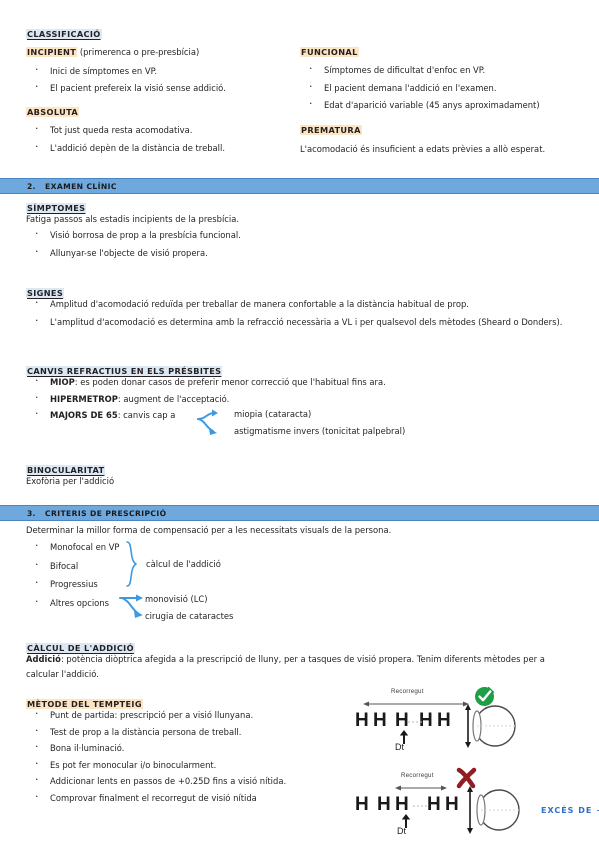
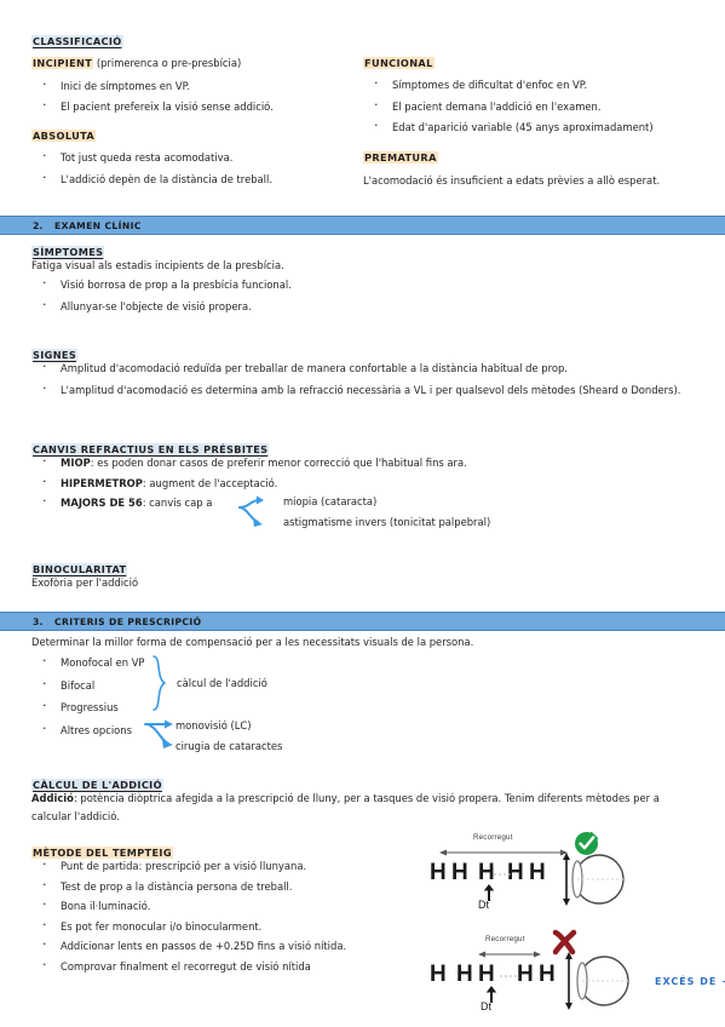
  CLASSIFICACIÓ
  INCIPIENT (primerenca o pre-presbícia)
  Inici de símptomes en VP.
  El pacient prefereix la visió sense addició.
  ABSOLUTA
  Tot just queda resta acomodativa.
  L'addició depèn de la distància de treball.
  FUNCIONAL
  Símptomes de dificultat d'enfoc en VP.
  El pacient demana l'addició en l'examen.
  Edat d'aparició variable (45 anys aproximadament)
  PREMATURA
  L'acomodació és insuficient a edats prèvies a allò esperat.
  2.
  EXAMEN CLÍNIC
  SÍMPTOMES
- Fatiga passos als estadis incipients de la presbícia.
+ Fatiga visual als estadis incipients de la presbícia.
  Visió borrosa de prop a la presbícia funcional.
  Allunyar-se l'objecte de visió propera.
  SIGNES
  Amplitud d'acomodació reduïda per treballar de manera confortable a la distància habitual de prop.
  L'amplitud d'acomodació es determina amb la refracció necessària a VL i per qualsevol dels mètodes (Sheard o Donders).
  CANVIS REFRACTIUS EN ELS PRÉSBITES
  MIOP: es poden donar casos de preferir menor correcció que l'habitual fins ara.
  HIPERMETROP: augment de l'acceptació.
- MAJORS DE 65: canvis cap a
+ MAJORS DE 56: canvis cap a
  miopia (cataracta)
  astigmatisme invers (tonicitat palpebral)
  BINOCULARITAT
  Exofòria per l'addició
  3.
  CRITERIS DE PRESCRIPCIÓ
  Determinar la millor forma de compensació per a les necessitats visuals de la persona.
  Monofocal en VP
  Bifocal
  Progressius
  Altres opcions
  càlcul de l'addició
  monovisió (LC)
  cirugia de cataractes
  CÀLCUL DE L'ADDICIÓ
  Addició: potència diòptrica afegida a la prescripció de lluny, per a tasques de visió propera. Tenim diferents mètodes per a calcular l'addició.
  MÈTODE DEL TEMPTEIG
  Punt de partida: prescripció per a visió llunyana.
  Test de prop a la distància persona de treball.
  Bona il·luminació.
  Es pot fer monocular i/o binocularment.
  Addicionar lents en passos de +0.25D fins a visió nítida.
  Comprovar finalment el recorregut de visió nítida
  H H
  H
  H H
  Dt
  H
  H H
  H H
  Dt
  EXCÉS DE
